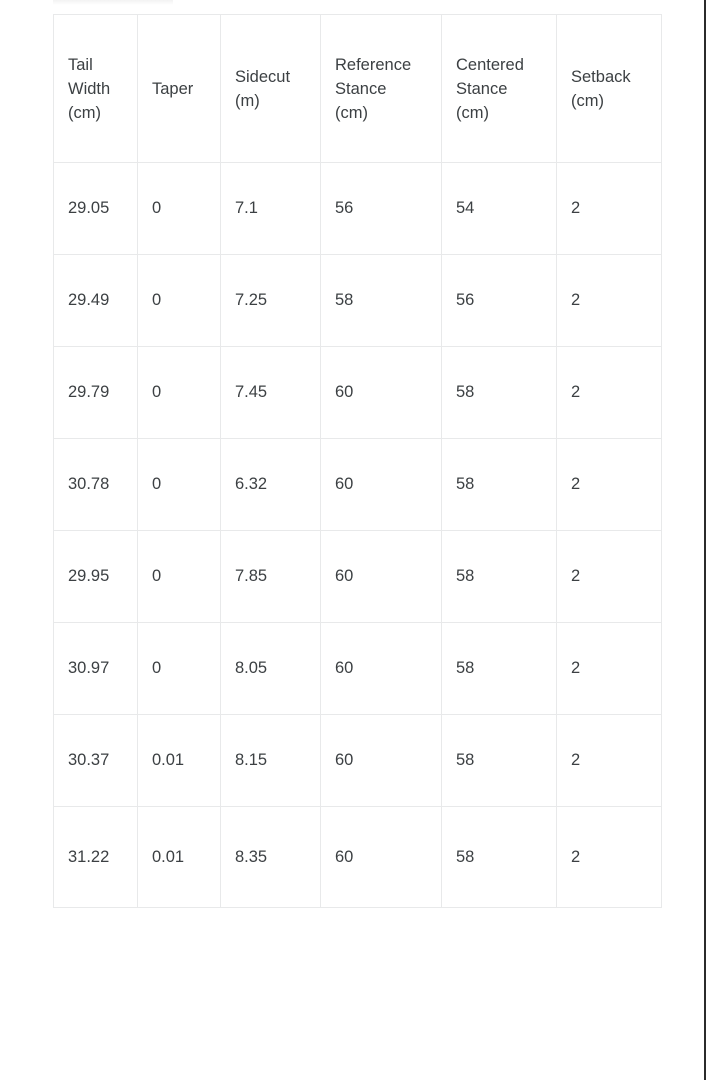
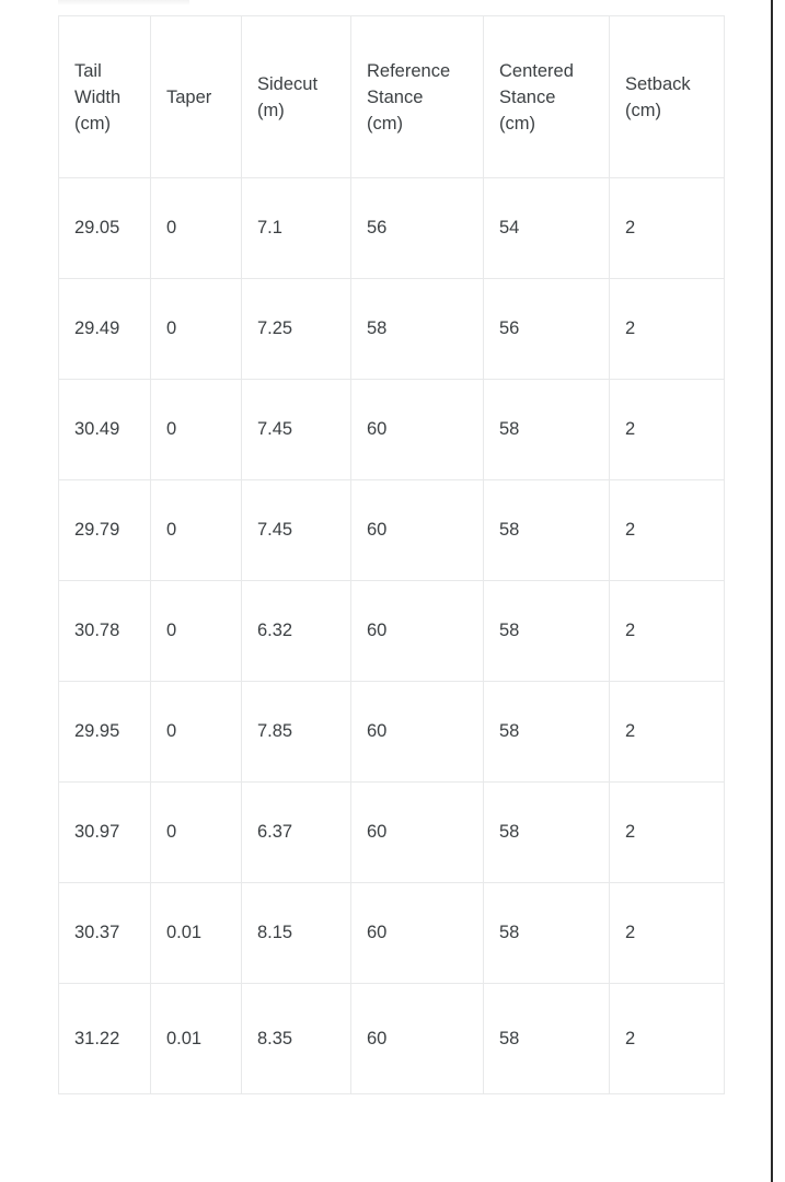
  TailWidth(cm)	Taper	Sidecut(m)	ReferenceStance(cm)	CenteredStance(cm)	Setback(cm)
  29.05	0	7.1	56	54	2
  29.49	0	7.25	58	56	2
+ 30.49	0	7.45	60	58	2
  29.79	0	7.45	60	58	2
  30.78	0	6.32	60	58	2
  29.95	0	7.85	60	58	2
- 30.97	0	8.05	60	58	2
+ 30.97	0	6.37	60	58	2
  30.37	0.01	8.15	60	58	2
  31.22	0.01	8.35	60	58	2
